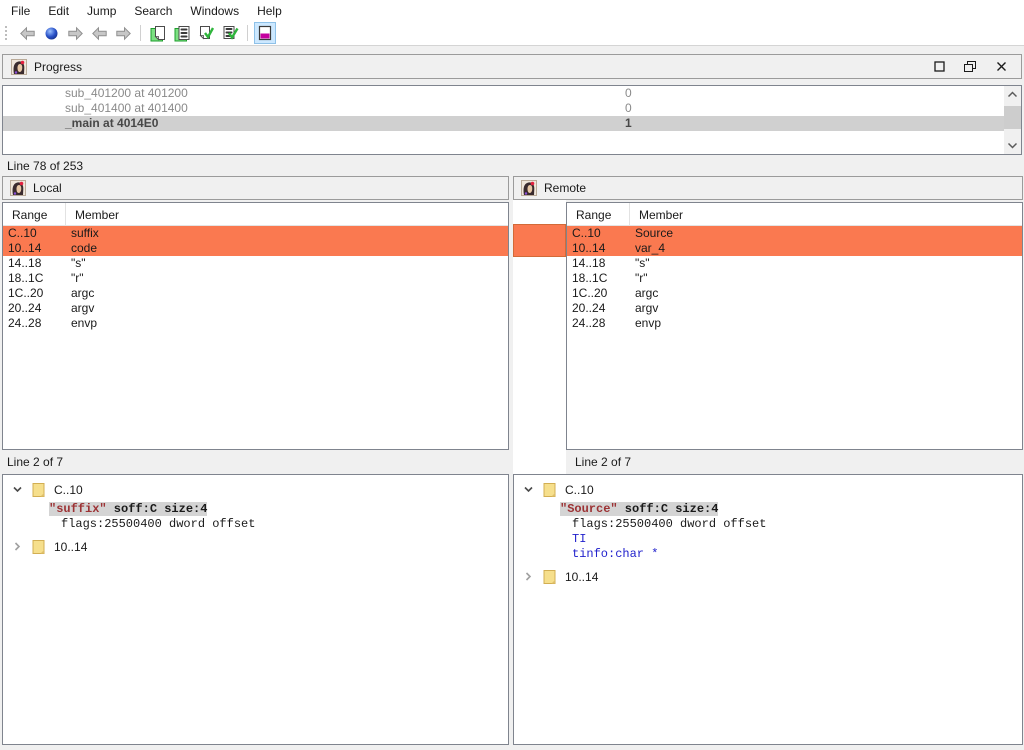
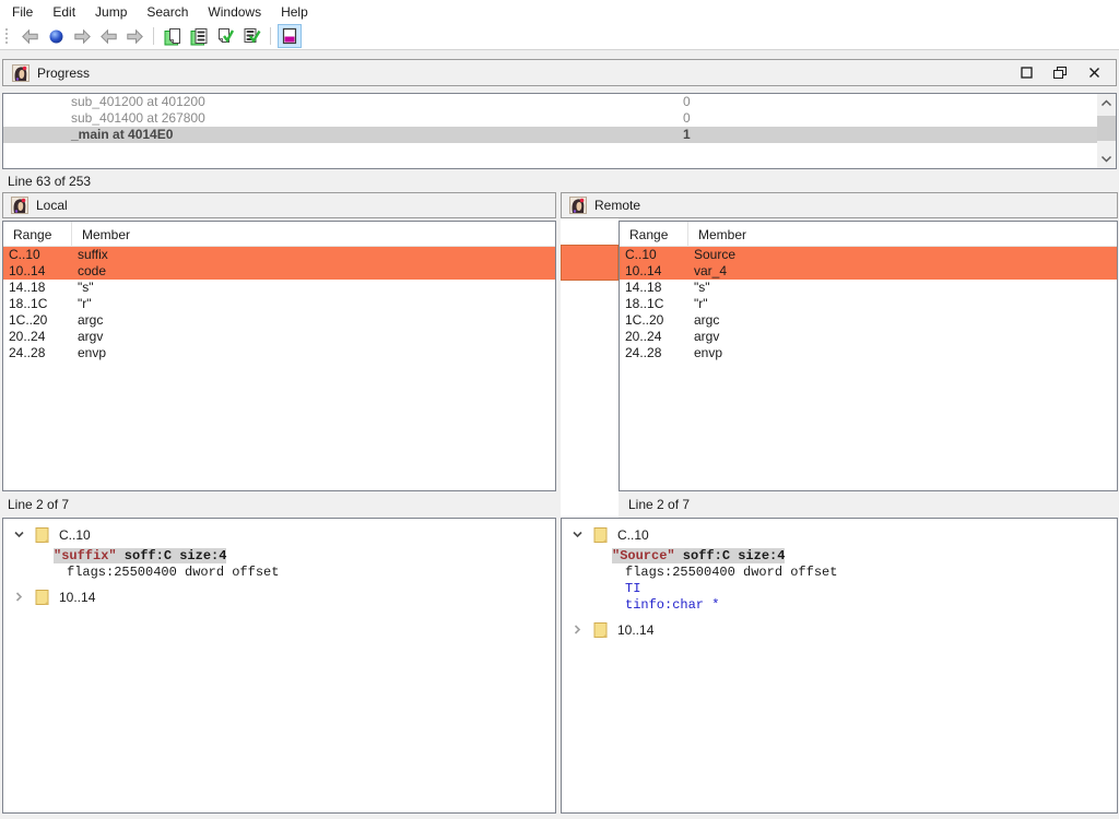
  File
  Edit
  Jump
  Search
  Windows
  Help
  Progress
  sub_401200 at 401200
  0
- sub_401400 at 401400
+ sub_401400 at 267800
  0
  _main at 4014E0
  1
- Line 78 of 253
+ Line 63 of 253
  Local
  Remote
  Range
  Member
  C..10
  suffix
  10..14
  code
  14..18
  "s"
  18..1C
  "r"
  1C..20
  argc
  20..24
  argv
  24..28
  envp
  Range
  Member
  C..10
  Source
  10..14
  var_4
  14..18
  "s"
  18..1C
  "r"
  1C..20
  argc
  20..24
  argv
  24..28
  envp
  Line 2 of 7
  Line 2 of 7
  C..10
  "suffix" soff:C size:4
  flags:25500400 dword offset
  10..14
  C..10
  "Source" soff:C size:4
  flags:25500400 dword offset
  TI
  tinfo:char *
  10..14
